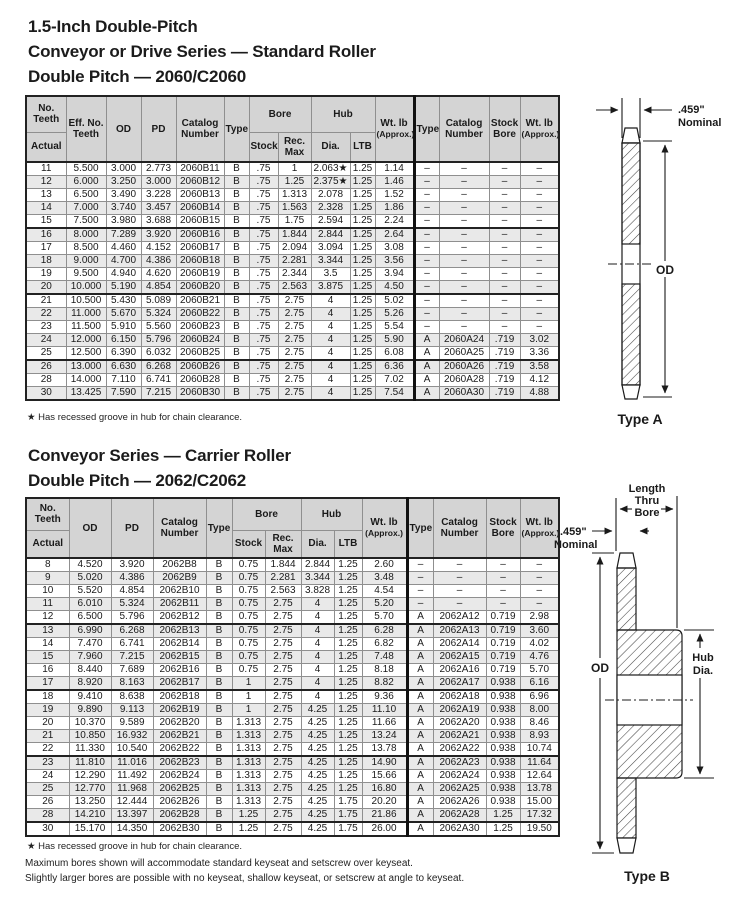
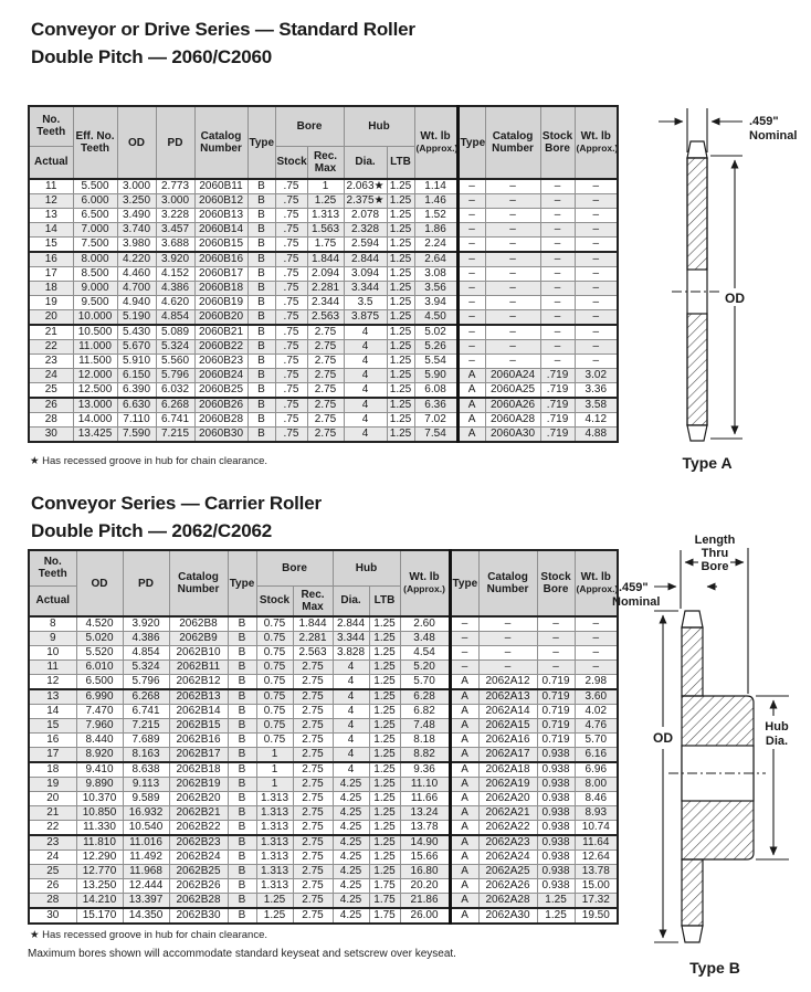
- 1.5-Inch Double-Pitch
  Conveyor or Drive Series — Standard Roller
  Double Pitch — 2060/C2060
  No. Teeth	Eff. No. Teeth	OD	PD	Catalog Number	Type	Bore	Hub	Wt. lb(Approx.	Type	Catalog Number	Stock Bore	Wt. lb(Approx.)
  Actual	Stock	Rec. Max	Dia.	LTB
  11	5.500	3.000	2.773	2060B11	B	.75	1	2.063★	1.25	1.14	–	–	–	–
  12	6.000	3.250	3.000	2060B12	B	.75	1.25	2.375★	1.25	1.46	–	–	–	–
  13	6.500	3.490	3.228	2060B13	B	.75	1.313	2.078	1.25	1.52	–	–	–	–
  14	7.000	3.740	3.457	2060B14	B	.75	1.563	2.328	1.25	1.86	–	–	–	–
  15	7.500	3.980	3.688	2060B15	B	.75	1.75	2.594	1.25	2.24	–	–	–	–
- 16	8.000	7.289	3.920	2060B16	B	.75	1.844	2.844	1.25	2.64	–	–	–	–
+ 16	8.000	4.220	3.920	2060B16	B	.75	1.844	2.844	1.25	2.64	–	–	–	–
  17	8.500	4.460	4.152	2060B17	B	.75	2.094	3.094	1.25	3.08	–	–	–	–
  18	9.000	4.700	4.386	2060B18	B	.75	2.281	3.344	1.25	3.56	–	–	–	–
  19	9.500	4.940	4.620	2060B19	B	.75	2.344	3.5	1.25	3.94	–	–	–	–
  20	10.000	5.190	4.854	2060B20	B	.75	2.563	3.875	1.25	4.50	–	–	–	–
  21	10.500	5.430	5.089	2060B21	B	.75	2.75	4	1.25	5.02	–	–	–	–
  22	11.000	5.670	5.324	2060B22	B	.75	2.75	4	1.25	5.26	–	–	–	–
  23	11.500	5.910	5.560	2060B23	B	.75	2.75	4	1.25	5.54	–	–	–	–
  24	12.000	6.150	5.796	2060B24	B	.75	2.75	4	1.25	5.90	A	2060A24	.719	3.02
  25	12.500	6.390	6.032	2060B25	B	.75	2.75	4	1.25	6.08	A	2060A25	.719	3.36
  26	13.000	6.630	6.268	2060B26	B	.75	2.75	4	1.25	6.36	A	2060A26	.719	3.58
  28	14.000	7.110	6.741	2060B28	B	.75	2.75	4	1.25	7.02	A	2060A28	.719	4.12
  30	13.425	7.590	7.215	2060B30	B	.75	2.75	4	1.25	7.54	A	2060A30	.719	4.88
  ★ Has recessed groove in hub for chain clearance.
  .459"
  Nominal
  OD
  Type A
  Conveyor Series — Carrier Roller
  Double Pitch — 2062/C2062
  No. Teeth	OD	PD	Catalog Number	Type	Bore	Hub	Wt. lb(Approx.)	Type	Catalog Number	Stock Bore	Wt. lb(Approx.)
  Actual	Stock	Rec. Max	Dia.	LTB
  8	4.520	3.920	2062B8	B	0.75	1.844	2.844	1.25	2.60	–	–	–	–
  9	5.020	4.386	2062B9	B	0.75	2.281	3.344	1.25	3.48	–	–	–	–
  10	5.520	4.854	2062B10	B	0.75	2.563	3.828	1.25	4.54	–	–	–	–
  11	6.010	5.324	2062B11	B	0.75	2.75	4	1.25	5.20	–	–	–	–
  12	6.500	5.796	2062B12	B	0.75	2.75	4	1.25	5.70	A	2062A12	0.719	2.98
  13	6.990	6.268	2062B13	B	0.75	2.75	4	1.25	6.28	A	2062A13	0.719	3.60
  14	7.470	6.741	2062B14	B	0.75	2.75	4	1.25	6.82	A	2062A14	0.719	4.02
  15	7.960	7.215	2062B15	B	0.75	2.75	4	1.25	7.48	A	2062A15	0.719	4.76
  16	8.440	7.689	2062B16	B	0.75	2.75	4	1.25	8.18	A	2062A16	0.719	5.70
  17	8.920	8.163	2062B17	B	1	2.75	4	1.25	8.82	A	2062A17	0.938	6.16
  18	9.410	8.638	2062B18	B	1	2.75	4	1.25	9.36	A	2062A18	0.938	6.96
  19	9.890	9.113	2062B19	B	1	2.75	4.25	1.25	11.10	A	2062A19	0.938	8.00
  20	10.370	9.589	2062B20	B	1.313	2.75	4.25	1.25	11.66	A	2062A20	0.938	8.46
  21	10.850	16.932	2062B21	B	1.313	2.75	4.25	1.25	13.24	A	2062A21	0.938	8.93
  22	11.330	10.540	2062B22	B	1.313	2.75	4.25	1.25	13.78	A	2062A22	0.938	10.74
  23	11.810	11.016	2062B23	B	1.313	2.75	4.25	1.25	14.90	A	2062A23	0.938	11.64
  24	12.290	11.492	2062B24	B	1.313	2.75	4.25	1.25	15.66	A	2062A24	0.938	12.64
  25	12.770	11.968	2062B25	B	1.313	2.75	4.25	1.25	16.80	A	2062A25	0.938	13.78
  26	13.250	12.444	2062B26	B	1.313	2.75	4.25	1.75	20.20	A	2062A26	0.938	15.00
  28	14.210	13.397	2062B28	B	1.25	2.75	4.25	1.75	21.86	A	2062A28	1.25	17.32
  30	15.170	14.350	2062B30	B	1.25	2.75	4.25	1.75	26.00	A	2062A30	1.25	19.50
  ★ Has recessed groove in hub for chain clearance.
  Maximum bores shown will accommodate standard keyseat and setscrew over keyseat.
- Slightly larger bores are possible with no keyseat, shallow keyseat, or setscrew at angle to keyseat.
  Length
  Thru
  Bore
  .459"
  Nominal
  OD
  Hub
  Dia.
  Type B
